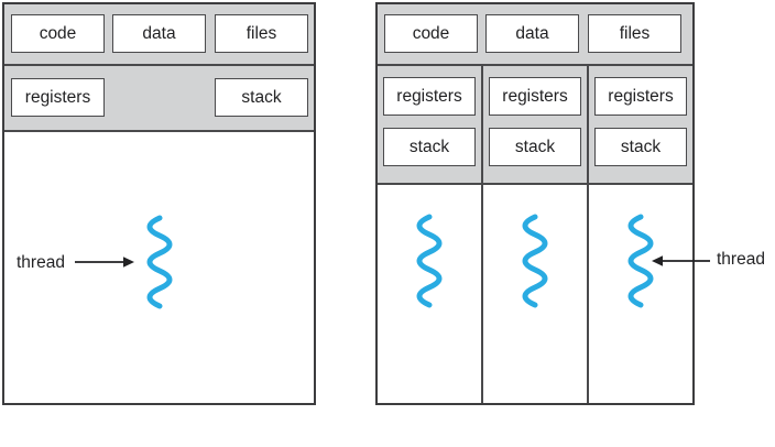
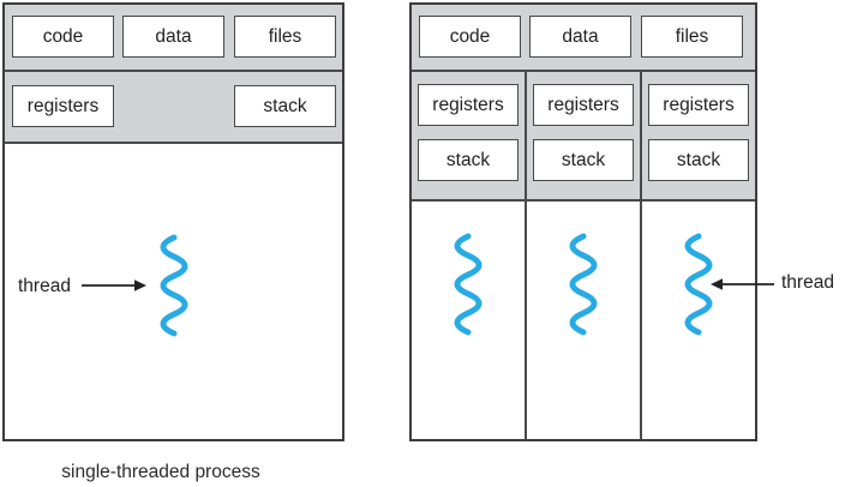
  code
  data
  files
  registers
  stack
  thread
  code
  data
  files
  registers
  stack
  registers
  stack
  registers
  stack
  thread
+ single-threaded process
